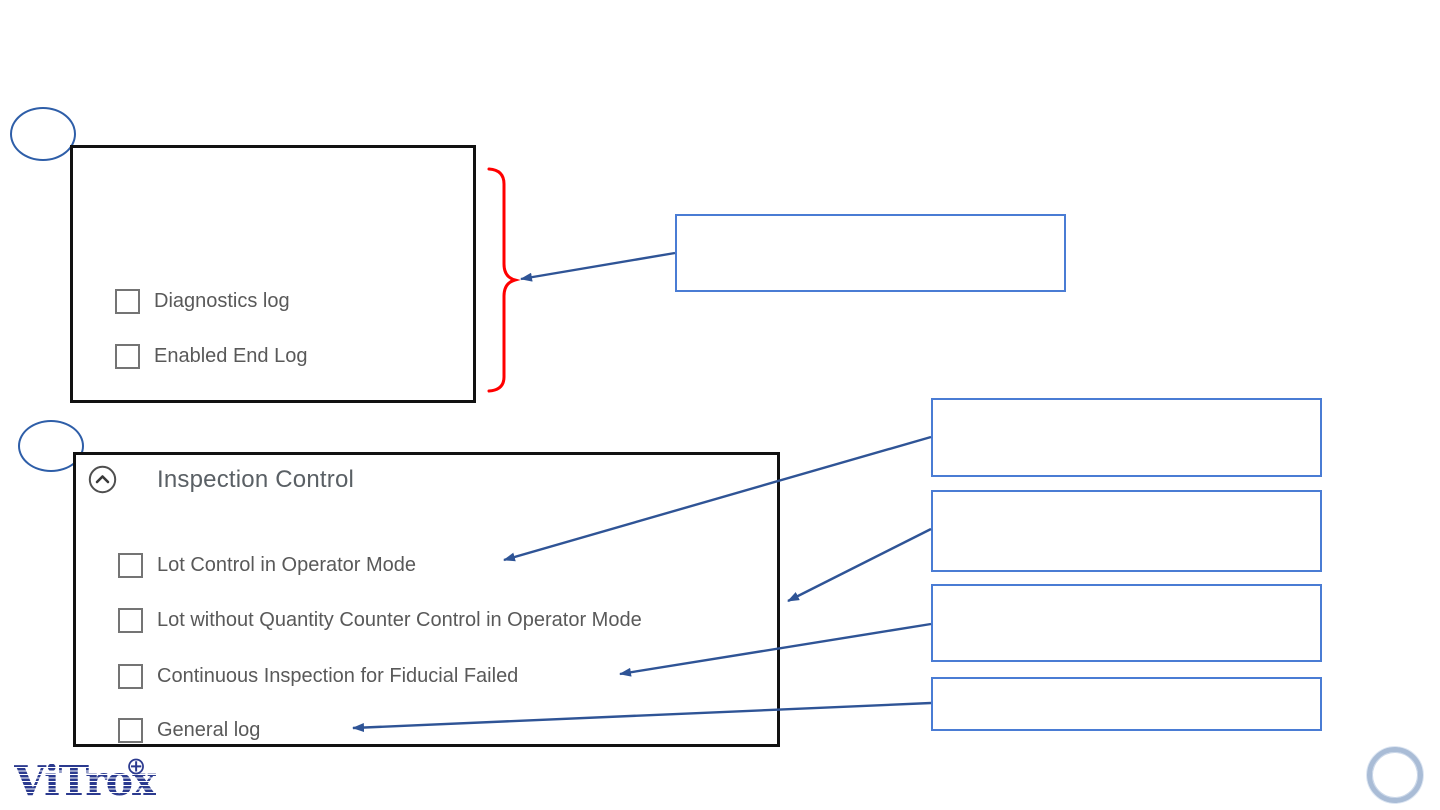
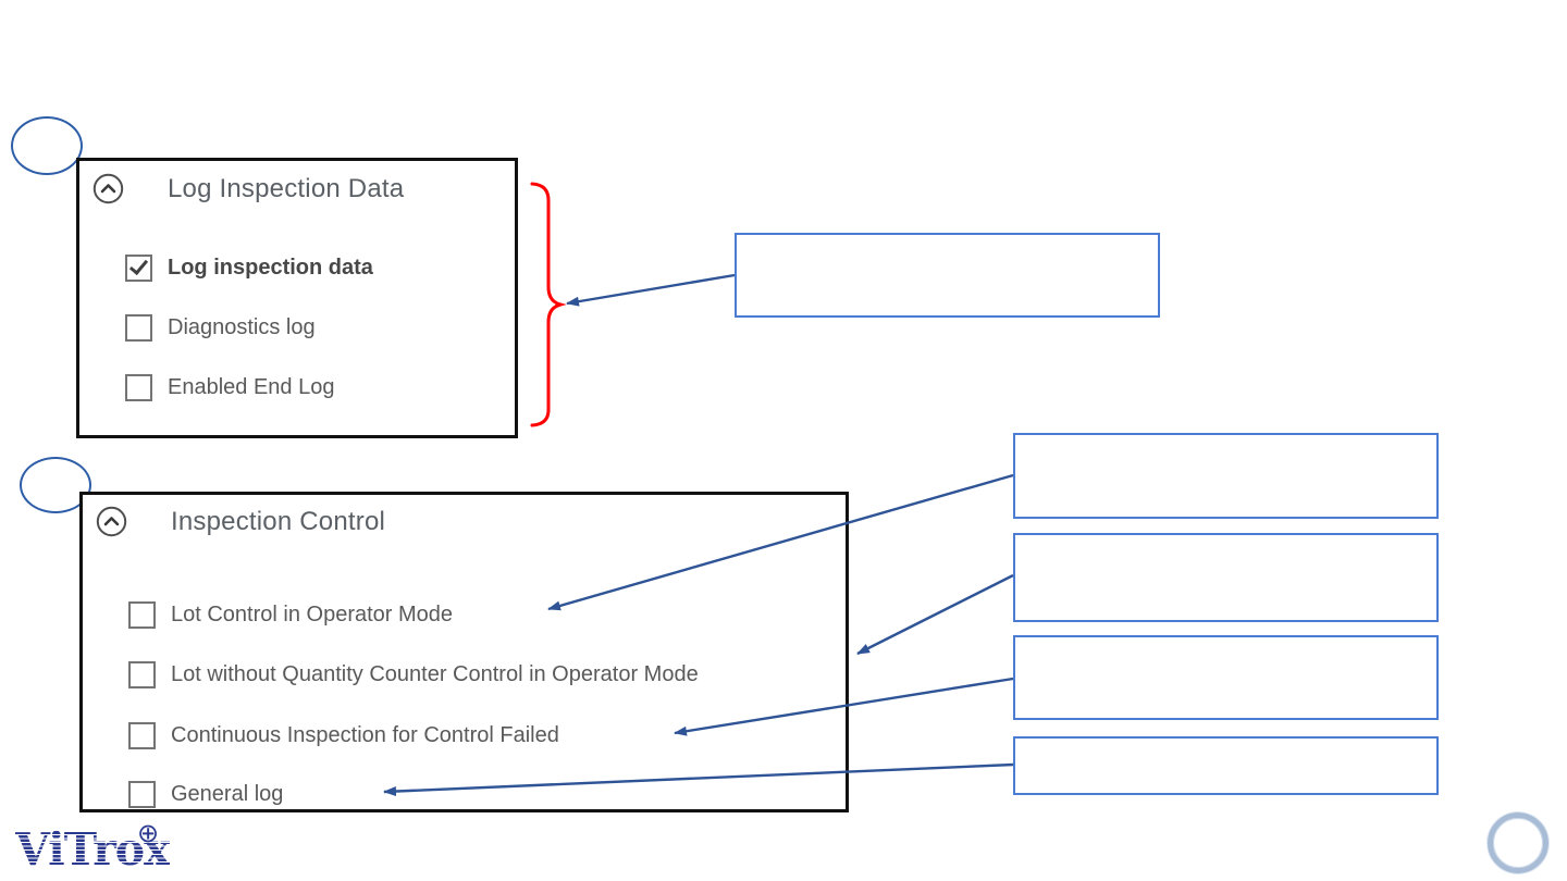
+ Log Inspection Data
+ Log inspection data
  Diagnostics log
  Enabled End Log
  Inspection Control
  Lot Control in Operator Mode
  Lot without Quantity Counter Control in Operator Mode
- Continuous Inspection for Fiducial Failed
+ Continuous Inspection for Control Failed
  General log
  ViTrox
  ⊕
